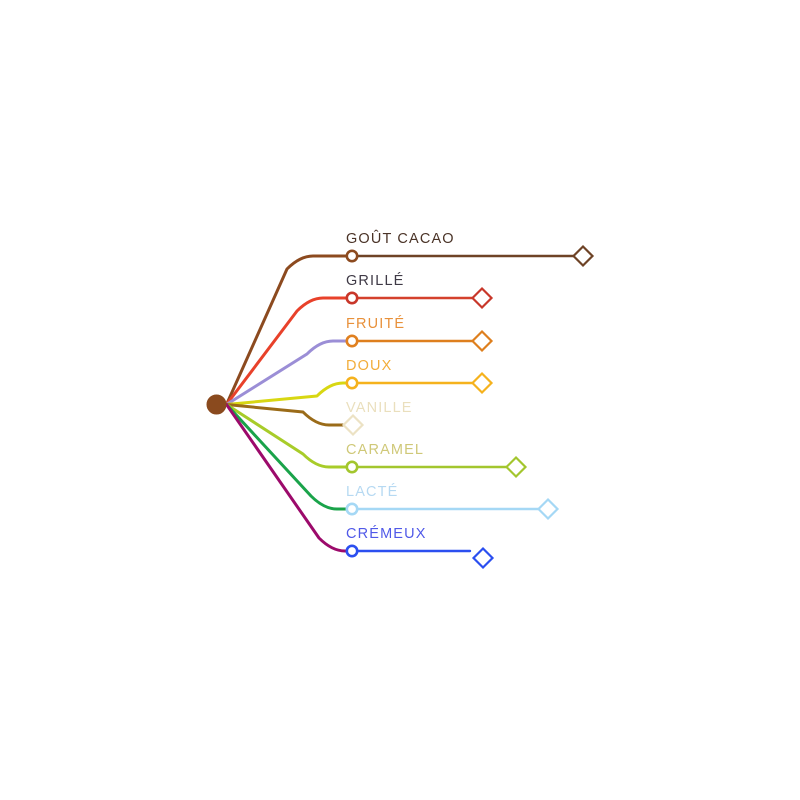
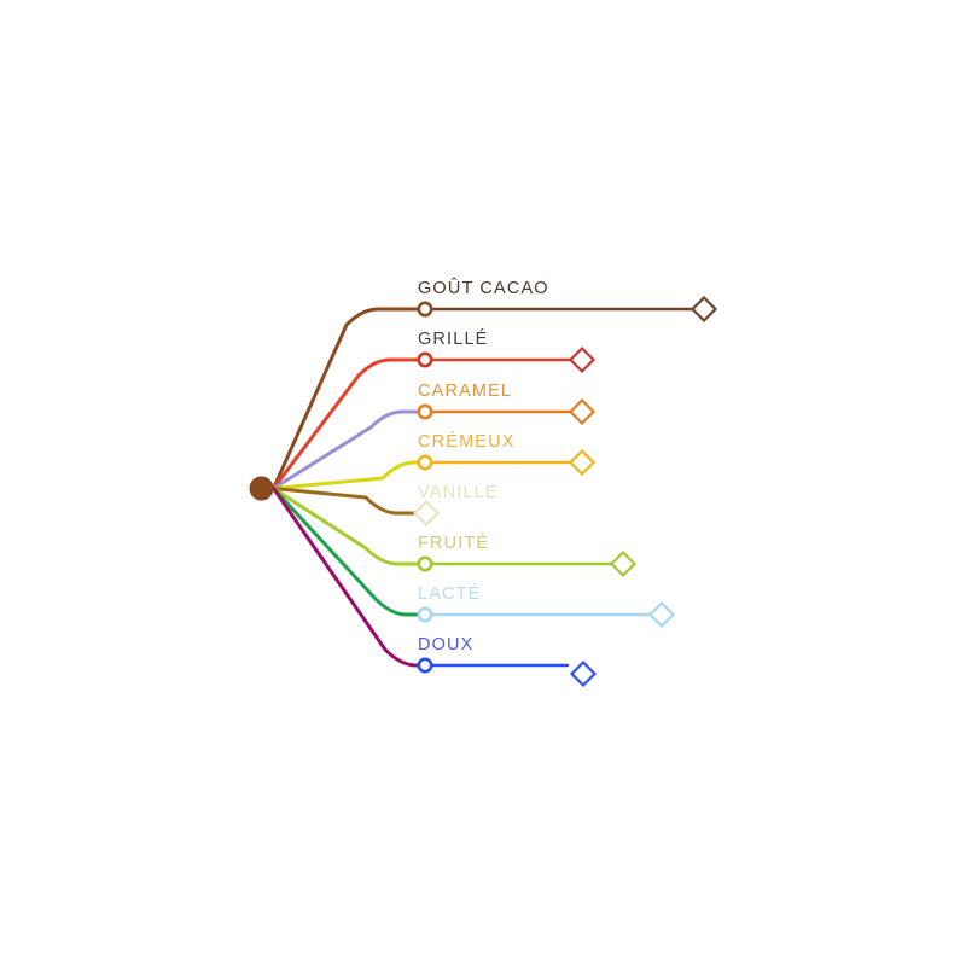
  GOÛT CACAO
  GRILLÉ
- FRUITÉ
+ CARAMEL
- DOUX
+ CRÉMEUX
  VANILLE
- CARAMEL
+ FRUITÉ
  LACTÉ
- CRÉMEUX
+ DOUX
